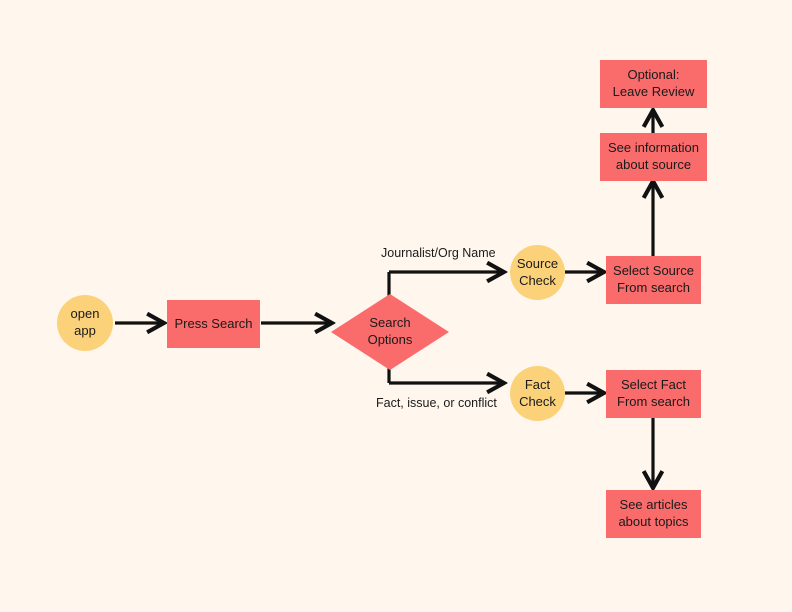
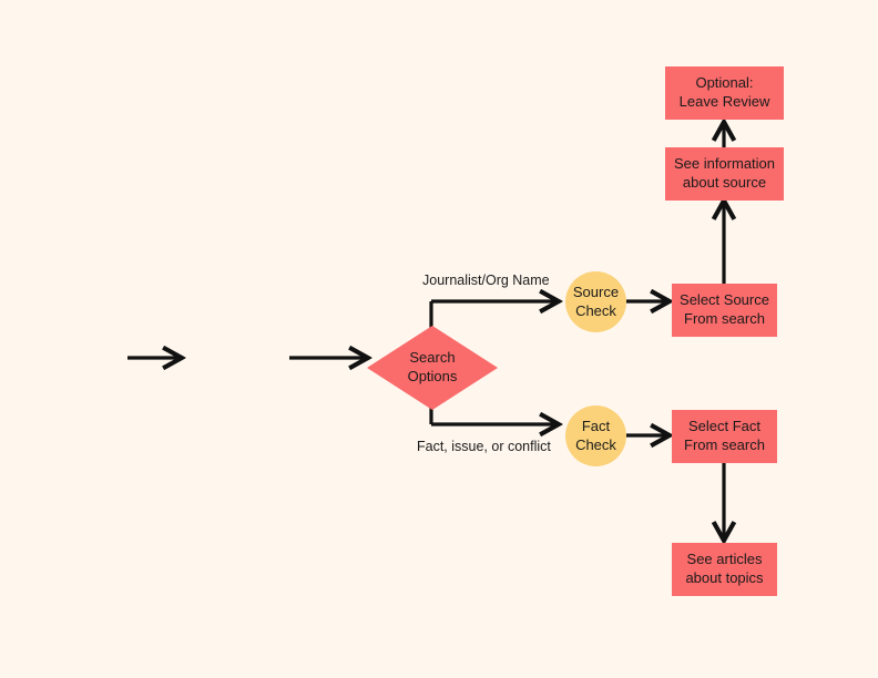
- open
- app
- Press Search
  Search
  Options
  Source
  Check
  Fact
  Check
  Select Source
  From search
  Select Fact
  From search
  See information
  about source
  Optional:
  Leave Review
  See articles
  about topics
  Journalist/Org Name
  Fact, issue, or conflict
